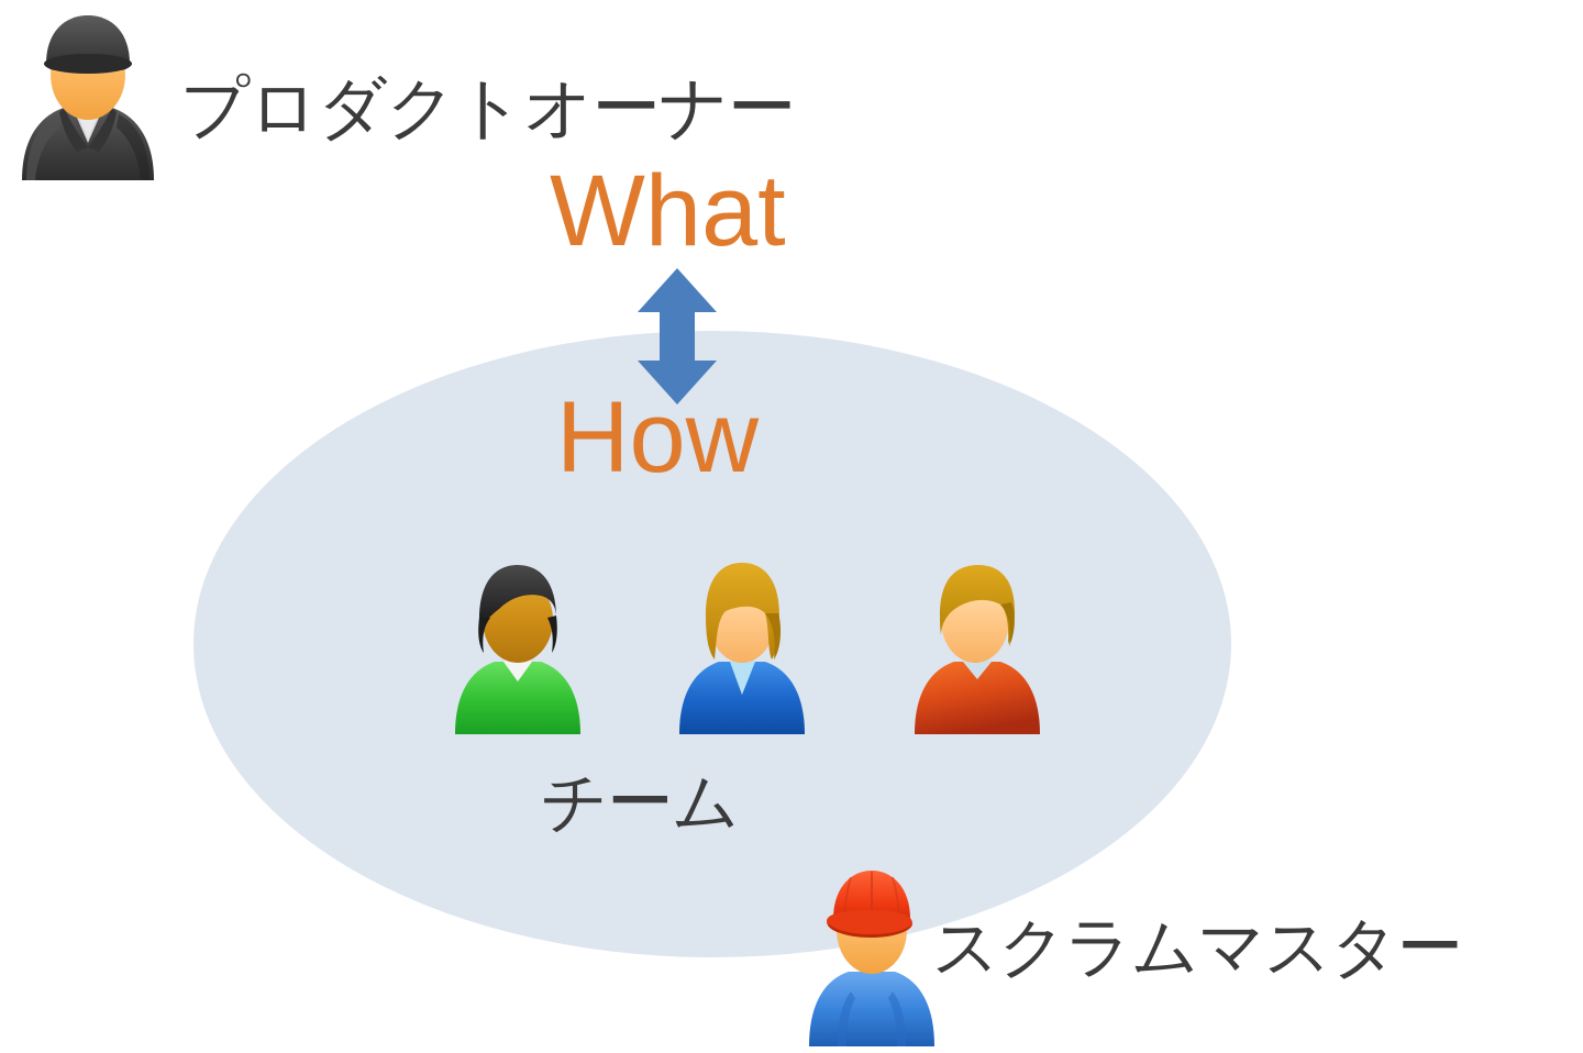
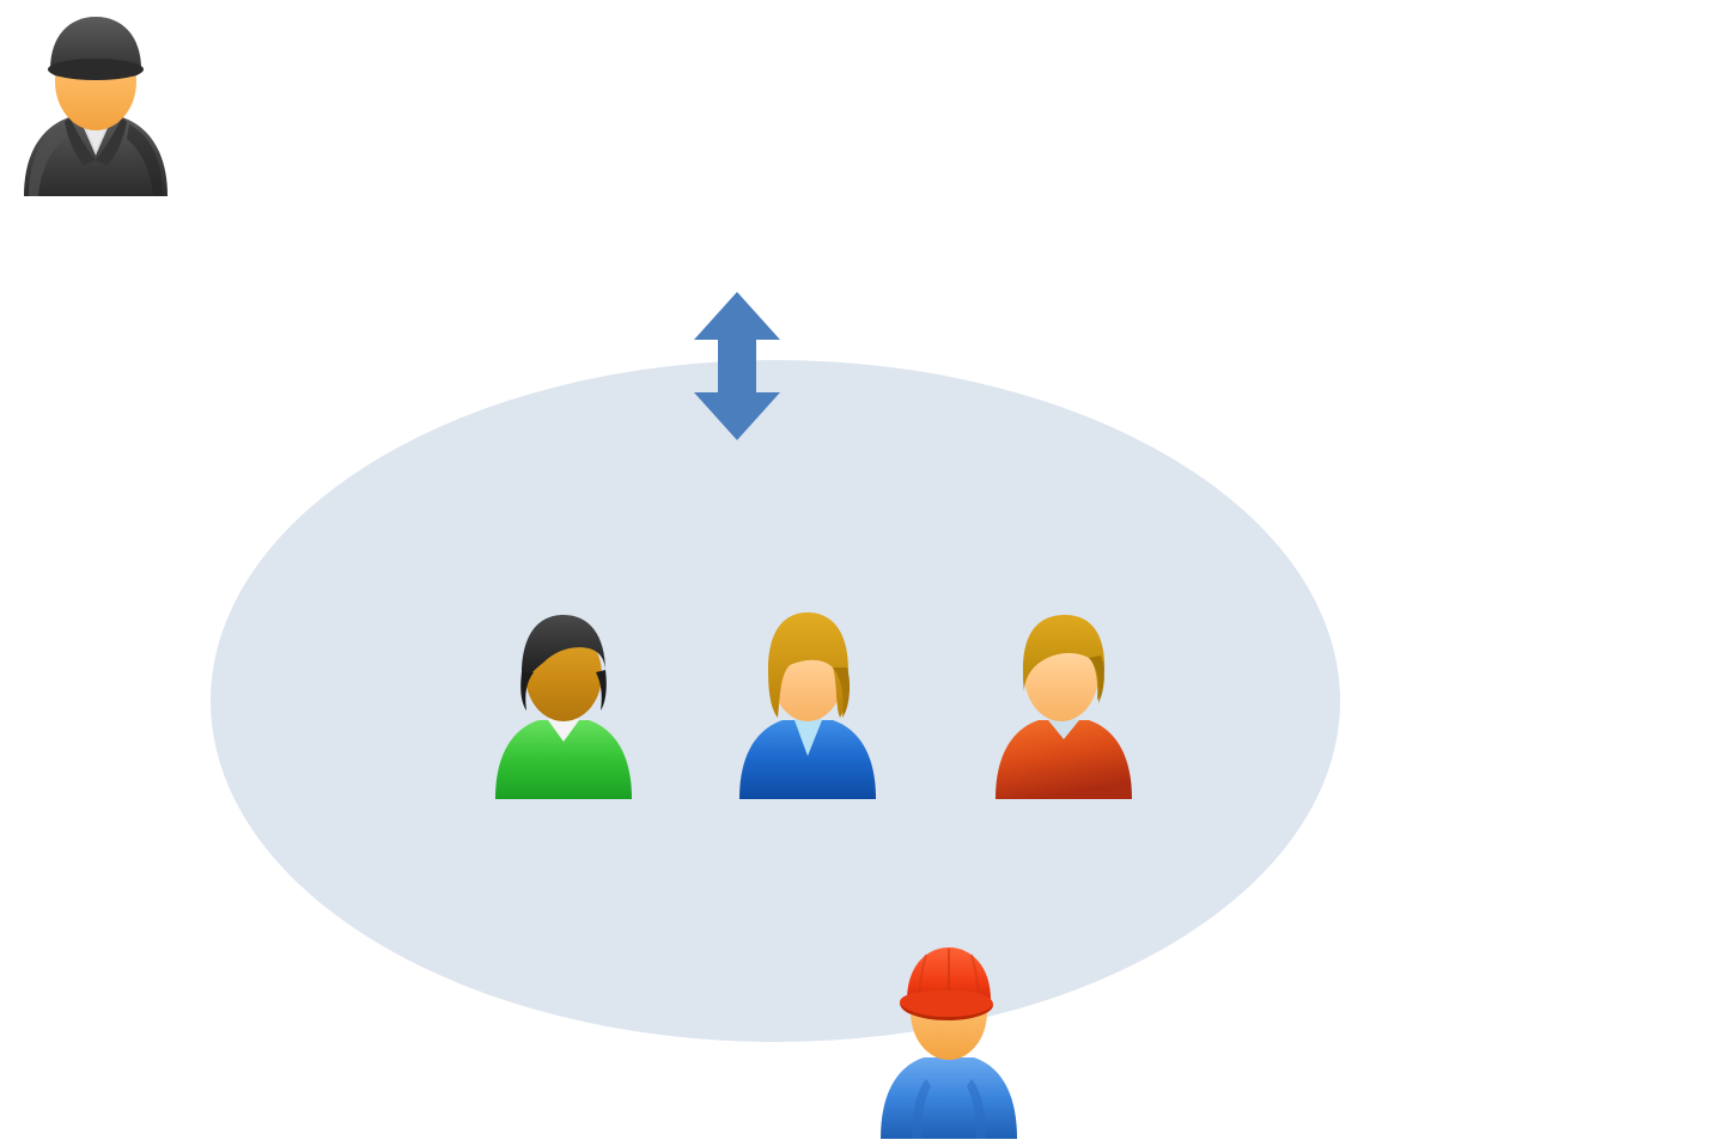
- プロダクトオーナー
- What
- How
- チーム
- スクラムマスター
